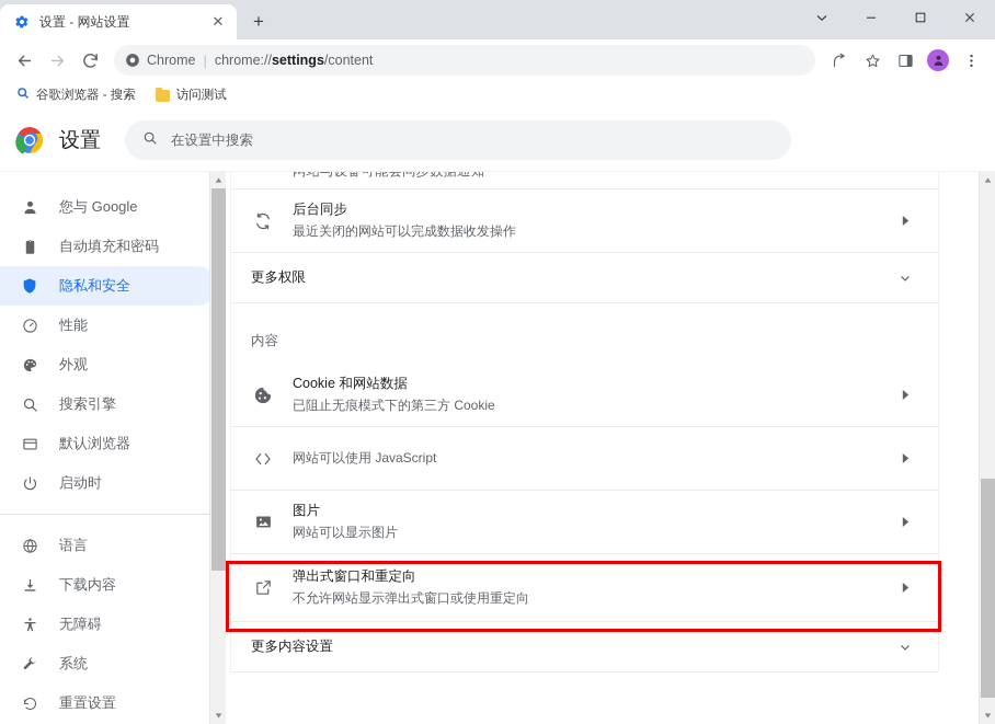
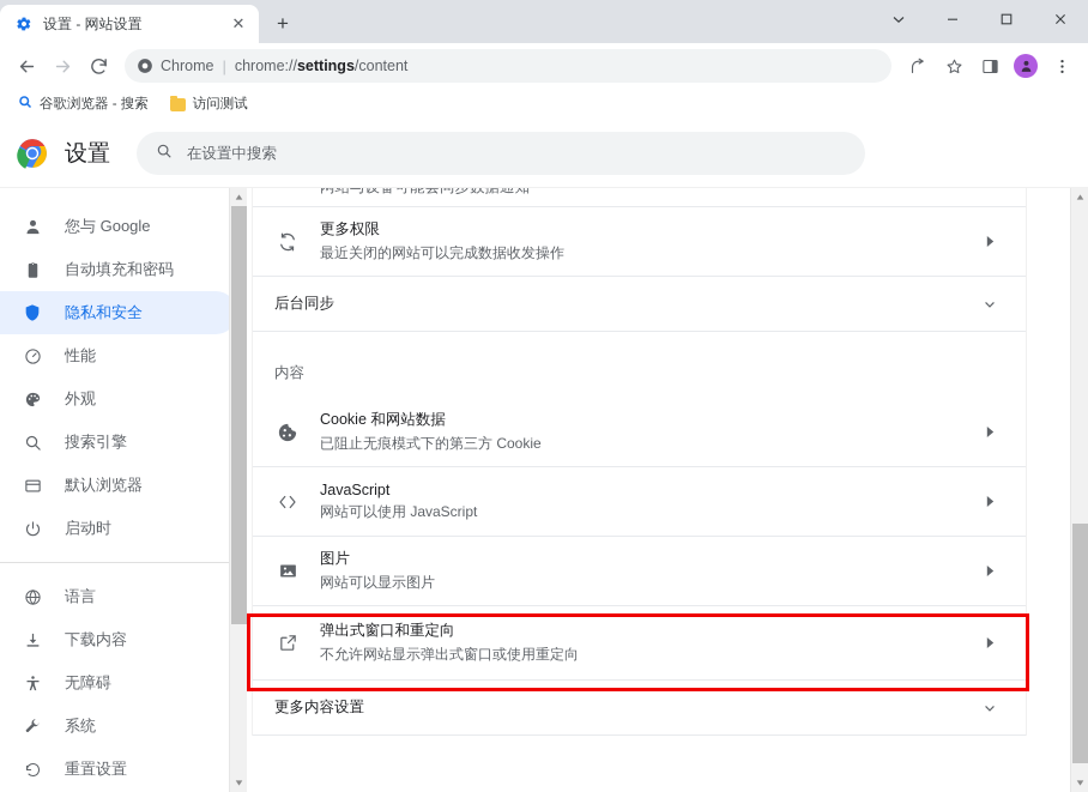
  设置 - 网站设置
  ✕
  +
  Chrome
  |
  chrome://settings/content
  谷歌浏览器 - 搜索
  访问测试
  设置
  在设置中搜索
  您与 Google
  自动填充和密码
  隐私和安全
  性能
  外观
  搜索引擎
  默认浏览器
  启动时
  语言
  下载内容
  无障碍
  系统
  重置设置
- 后台同步
+ 更多权限
  最近关闭的网站可以完成数据收发操作
- 更多权限
+ 后台同步
  内容
  Cookie 和网站数据
  已阻止无痕模式下的第三方 Cookie
+ JavaScript
  网站可以使用 JavaScript
  图片
  网站可以显示图片
  弹出式窗口和重定向
  不允许网站显示弹出式窗口或使用重定向
  更多内容设置
